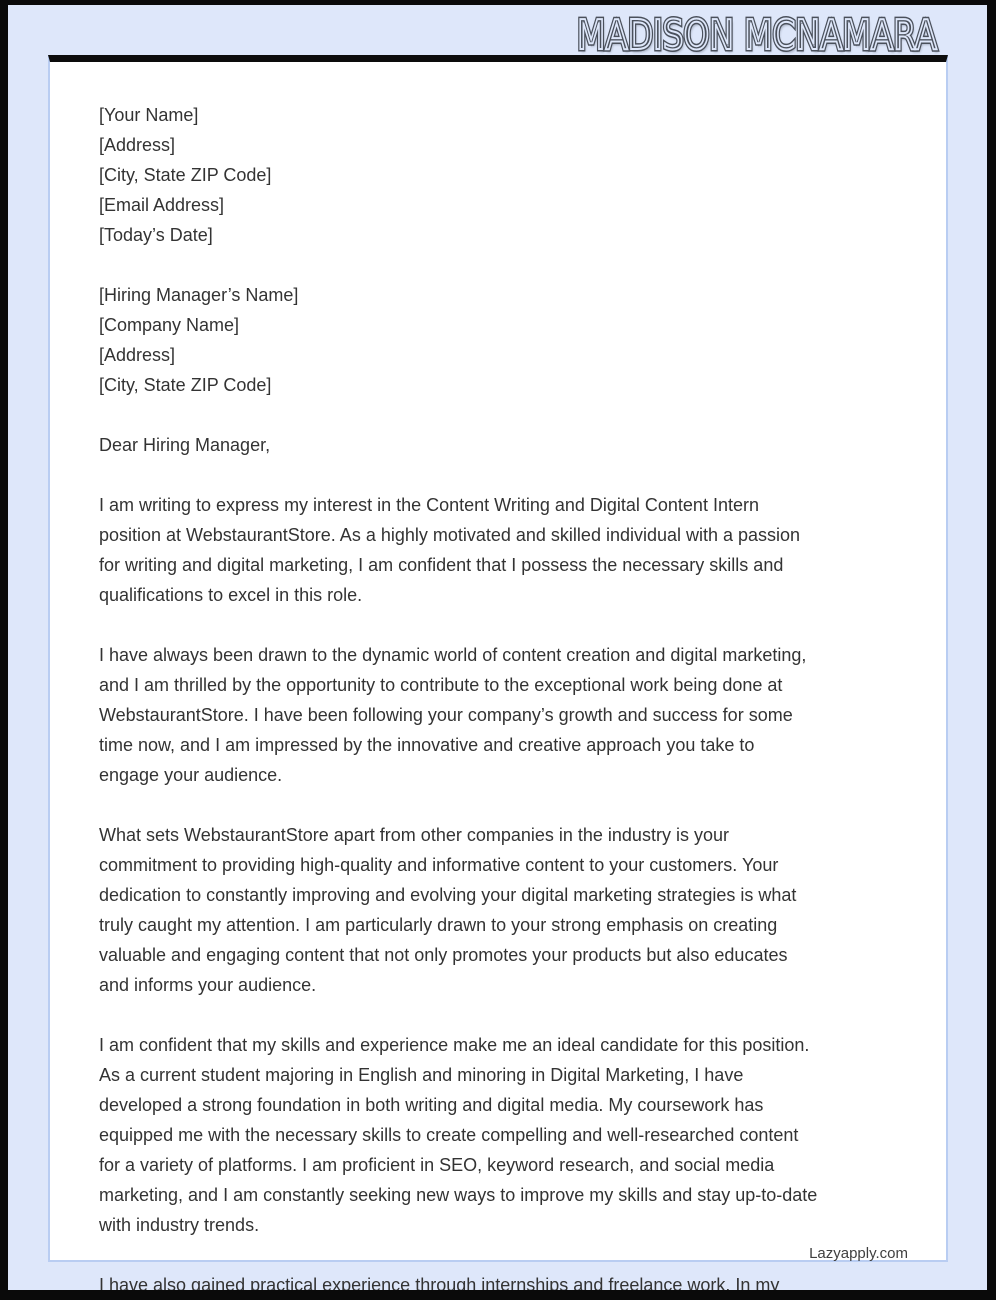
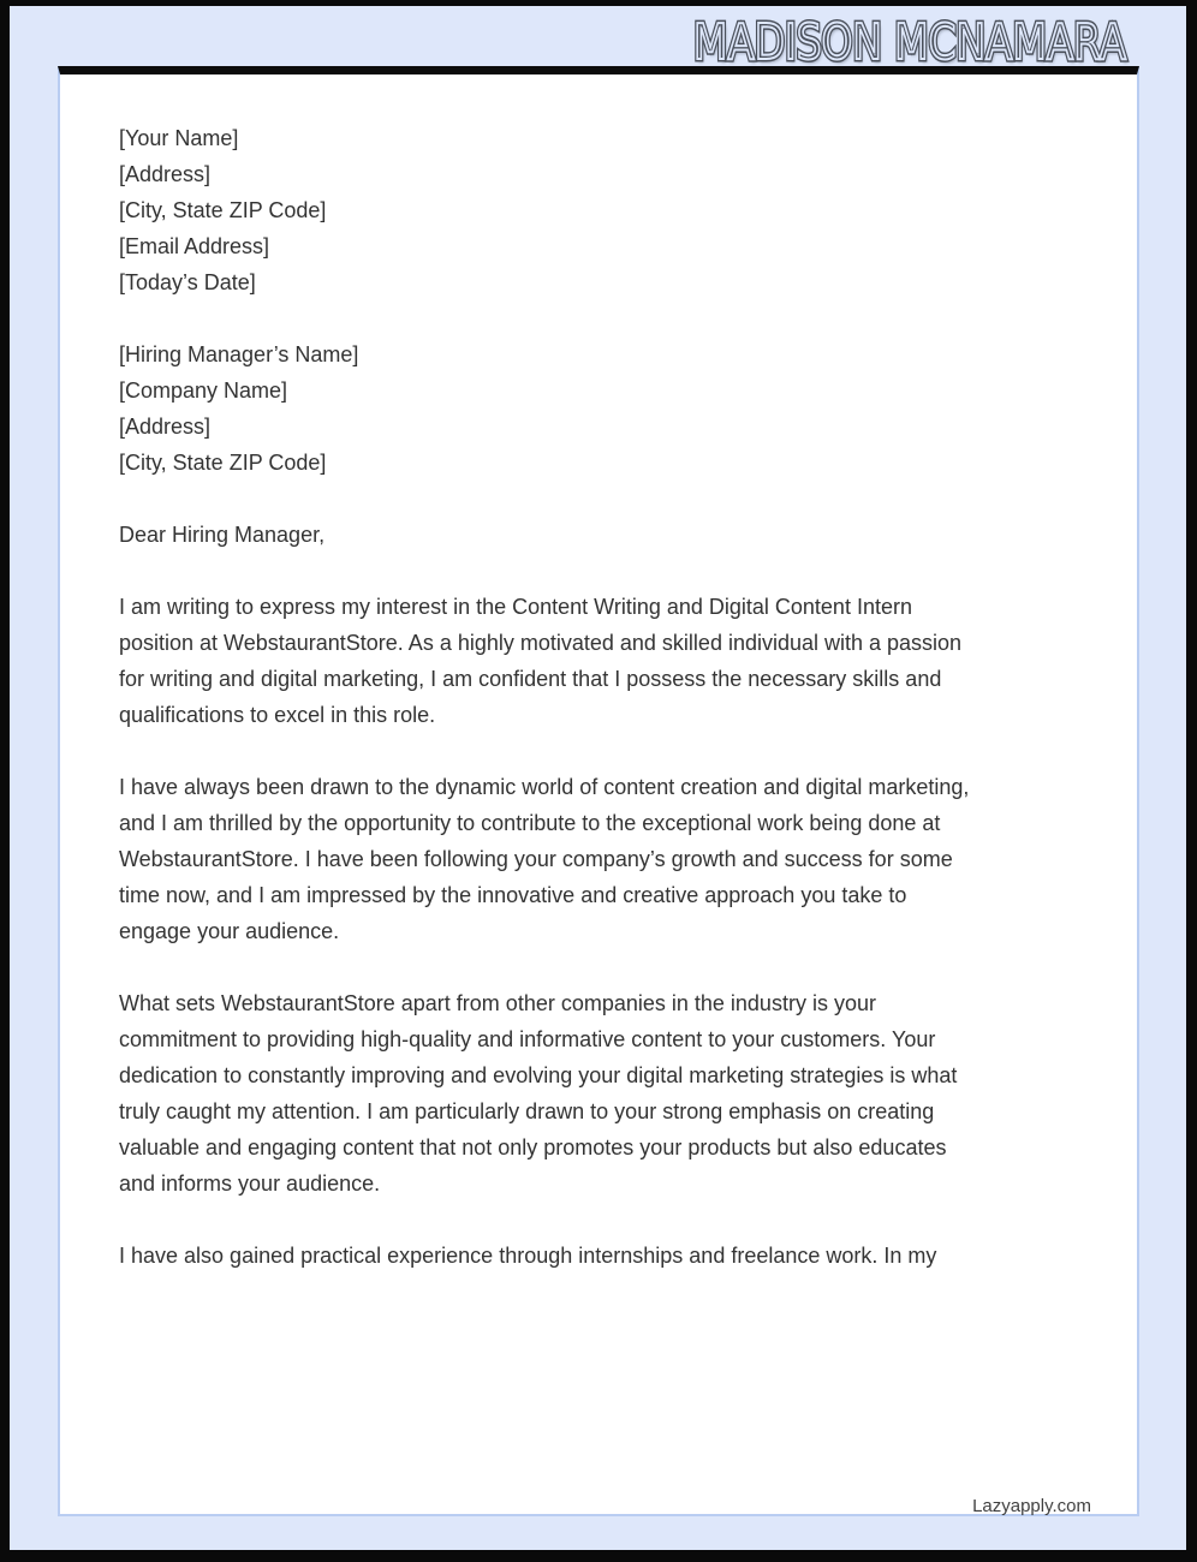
  MADISON MCNAMARA
  [Your Name]
  [Address]
  [City, State ZIP Code]
  [Email Address]
  [Today’s Date]
  [Hiring Manager’s Name]
  [Company Name]
  [Address]
  [City, State ZIP Code]
  Dear Hiring Manager,
  I am writing to express my interest in the Content Writing and Digital Content Intern
  position at WebstaurantStore. As a highly motivated and skilled individual with a passion
  for writing and digital marketing, I am confident that I possess the necessary skills and
  qualifications to excel in this role.
  I have always been drawn to the dynamic world of content creation and digital marketing,
  and I am thrilled by the opportunity to contribute to the exceptional work being done at
  WebstaurantStore. I have been following your company’s growth and success for some
  time now, and I am impressed by the innovative and creative approach you take to
  engage your audience.
  What sets WebstaurantStore apart from other companies in the industry is your
  commitment to providing high-quality and informative content to your customers. Your
  dedication to constantly improving and evolving your digital marketing strategies is what
  truly caught my attention. I am particularly drawn to your strong emphasis on creating
  valuable and engaging content that not only promotes your products but also educates
  and informs your audience.
- I am confident that my skills and experience make me an ideal candidate for this position.
- As a current student majoring in English and minoring in Digital Marketing, I have
- developed a strong foundation in both writing and digital media. My coursework has
- equipped me with the necessary skills to create compelling and well-researched content
- for a variety of platforms. I am proficient in SEO, keyword research, and social media
- marketing, and I am constantly seeking new ways to improve my skills and stay up-to-date
- with industry trends.
  I have also gained practical experience through internships and freelance work. In my
  Lazyapply.com
